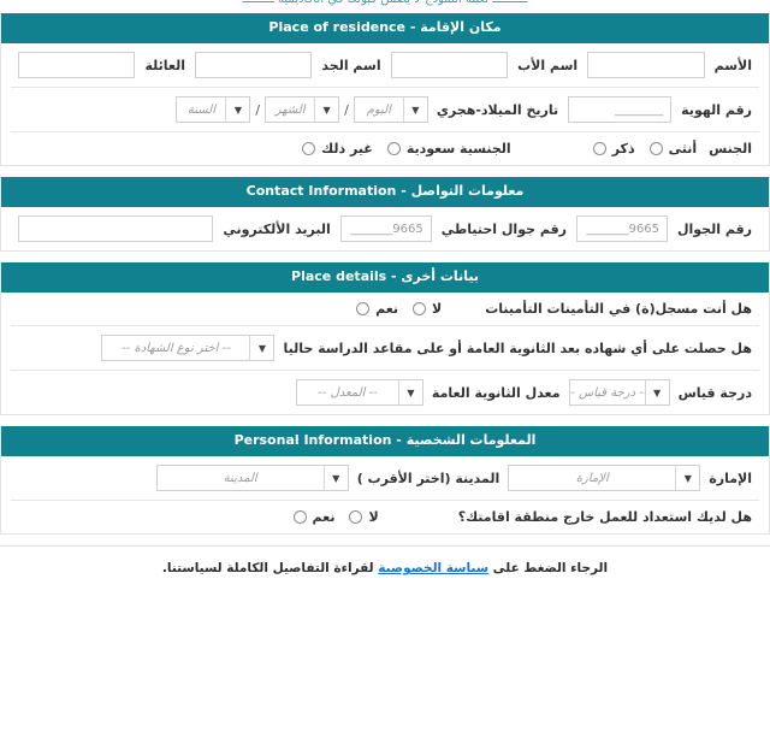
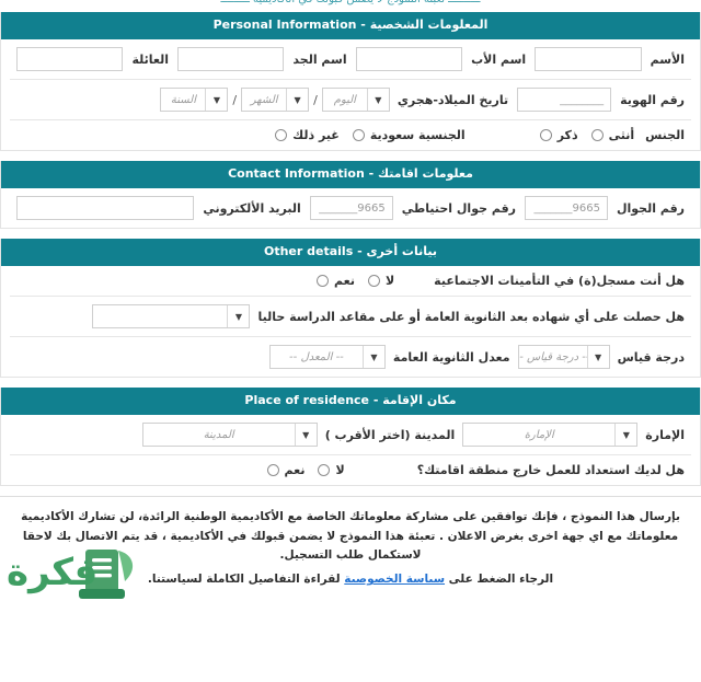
- مكان الإقامة - Place of residence
+ المعلومات الشخصية - Personal Information
  الأسم
  اسم الأب
  اسم الجد
  العائلة
  رقم الهوية
  ________
  تاريخ الميلاد-هجري
  ▼
  اليوم
  /
  ▼
  الشهر
  /
  ▼
  السنة
  الجنس
  أنثى
  ذكر
  الجنسية سعودية
  غير ذلك
- معلومات التواصل - Contact Information
+ معلومات اقامتك - Contact Information
  رقم الجوال
  9665_______
  رقم جوال احتياطي
  9665_______
  البريد الألكتروني
- بيانات أخرى - Place details
+ بيانات أخرى - Other details
- هل أنت مسجل(ة) في التأمينات التأمينات
+ هل أنت مسجل(ة) في التأمينات الاجتماعية
  لا
  نعم
  هل حصلت على أي شهاده بعد الثانوية العامة أو على مقاعد الدراسة حاليا
  ▼
- -- اختر نوع الشهادة --
  درجة قياس
  ▼
  - درجة قياس -
  معدل الثانوية العامة
  ▼
  -- المعدل --
- المعلومات الشخصية - Personal Information
+ مكان الإقامة - Place of residence
  الإمارة
  ▼
  الإمارة
  المدينة (اختر الأقرب )
  ▼
  المدينة
  هل لديك استعداد للعمل خارج منطقة اقامتك؟
  لا
  نعم
+ بإرسال هذا النموذج ، فإنك توافقين على مشاركة معلوماتك الخاصة مع الأكاديمية الوطنية الرائدة، لن تشارك الأكاديمية معلوماتك مع اي جهة اخرى بغرض الاعلان . تعبئة هذا النموذج لا يضمن قبولك في الأكاديمية ، قد يتم الاتصال بك لاحقا لاستكمال طلب التسجيل.
  الرجاء الضغط على سياسة الخصوصية لقراءة التفاصيل الكاملة لسياستنا.
+ فكرة
